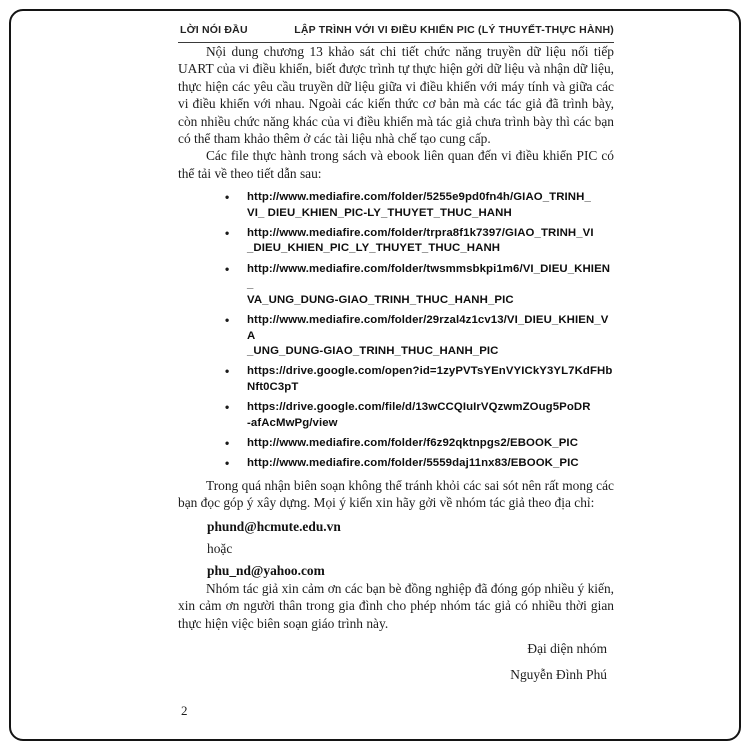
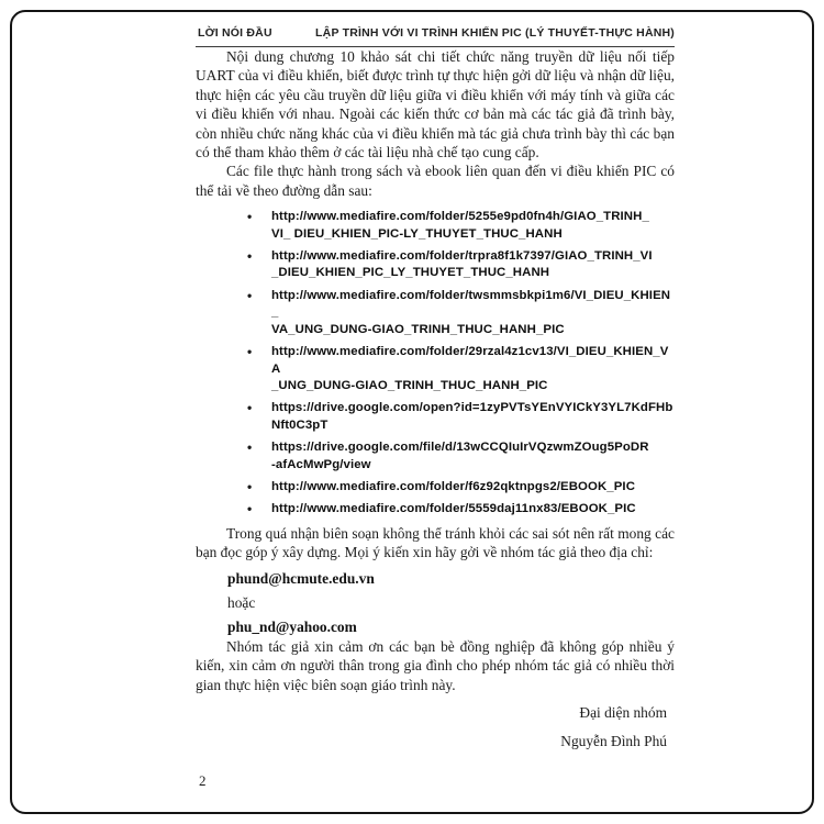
  LỜI NÓI ĐẦU
- LẬP TRÌNH VỚI VI ĐIỀU KHIỂN PIC (LÝ THUYẾT-THỰC HÀNH)
+ LẬP TRÌNH VỚI VI TRÌNH KHIỂN PIC (LÝ THUYẾT-THỰC HÀNH)
- Nội dung chương 13 khảo sát chi tiết chức năng truyền dữ liệu nối tiếp UART của vi điều khiển, biết được trình tự thực hiện gởi dữ liệu và nhận dữ liệu, thực hiện các yêu cầu truyền dữ liệu giữa vi điều khiển với máy tính và giữa các vi điều khiển với nhau. Ngoài các kiến thức cơ bản mà các tác giả đã trình bày, còn nhiều chức năng khác của vi điều khiển mà tác giả chưa trình bày thì các bạn có thể tham khảo thêm ở các tài liệu nhà chế tạo cung cấp.
+ Nội dung chương 10 khảo sát chi tiết chức năng truyền dữ liệu nối tiếp UART của vi điều khiển, biết được trình tự thực hiện gởi dữ liệu và nhận dữ liệu, thực hiện các yêu cầu truyền dữ liệu giữa vi điều khiển với máy tính và giữa các vi điều khiển với nhau. Ngoài các kiến thức cơ bản mà các tác giả đã trình bày, còn nhiều chức năng khác của vi điều khiển mà tác giả chưa trình bày thì các bạn có thể tham khảo thêm ở các tài liệu nhà chế tạo cung cấp.
- Các file thực hành trong sách và ebook liên quan đến vi điều khiển PIC có thể tải về theo tiết dẫn sau:
+ Các file thực hành trong sách và ebook liên quan đến vi điều khiển PIC có thể tải về theo đường dẫn sau:
  •
  http://www.mediafire.com/folder/5255e9pd0fn4h/GIAO_TRINH_
  VI_ DIEU_KHIEN_PIC-LY_THUYET_THUC_HANH
  •
  http://www.mediafire.com/folder/trpra8f1k7397/GIAO_TRINH_VI
  _DIEU_KHIEN_PIC_LY_THUYET_THUC_HANH
  •
  http://www.mediafire.com/folder/twsmmsbkpi1m6/VI_DIEU_KHIEN_
  VA_UNG_DUNG-GIAO_TRINH_THUC_HANH_PIC
  •
  http://www.mediafire.com/folder/29rzal4z1cv13/VI_DIEU_KHIEN_VA
  _UNG_DUNG-GIAO_TRINH_THUC_HANH_PIC
  •
  https://drive.google.com/open?id=1zyPVTsYEnVYICkY3YL7KdFHb
  Nft0C3pT
  •
  https://drive.google.com/file/d/13wCCQIuIrVQzwmZOug5PoDR
  -afAcMwPg/view
  •
  http://www.mediafire.com/folder/f6z92qktnpgs2/EBOOK_PIC
  •
  http://www.mediafire.com/folder/5559daj11nx83/EBOOK_PIC
  Trong quá nhận biên soạn không thể tránh khỏi các sai sót nên rất mong các bạn đọc góp ý xây dựng. Mọi ý kiến xin hãy gởi về nhóm tác giả theo địa chỉ:
  phund@hcmute.edu.vn
  hoặc
  phu_nd@yahoo.com
- Nhóm tác giả xin cảm ơn các bạn bè đồng nghiệp đã đóng góp nhiều ý kiến, xin cảm ơn người thân trong gia đình cho phép nhóm tác giả có nhiều thời gian thực hiện việc biên soạn giáo trình này.
+ Nhóm tác giả xin cảm ơn các bạn bè đồng nghiệp đã không góp nhiều ý kiến, xin cảm ơn người thân trong gia đình cho phép nhóm tác giả có nhiều thời gian thực hiện việc biên soạn giáo trình này.
  Đại diện nhóm
  Nguyễn Đình Phú
  2
